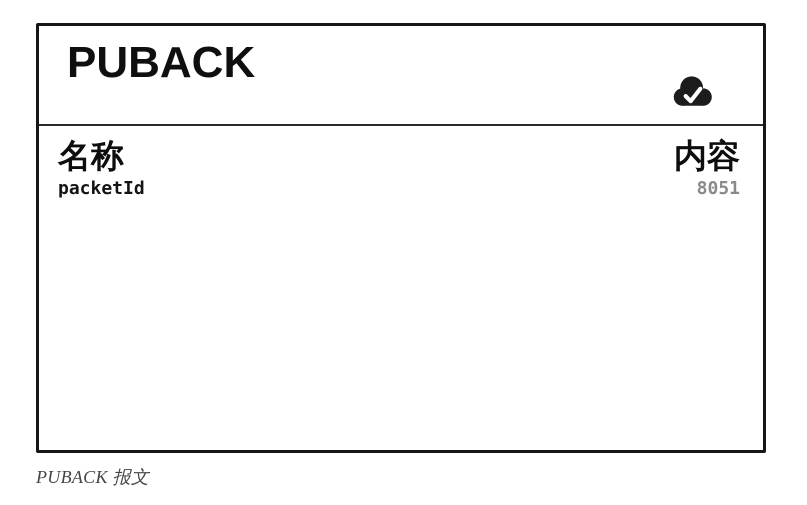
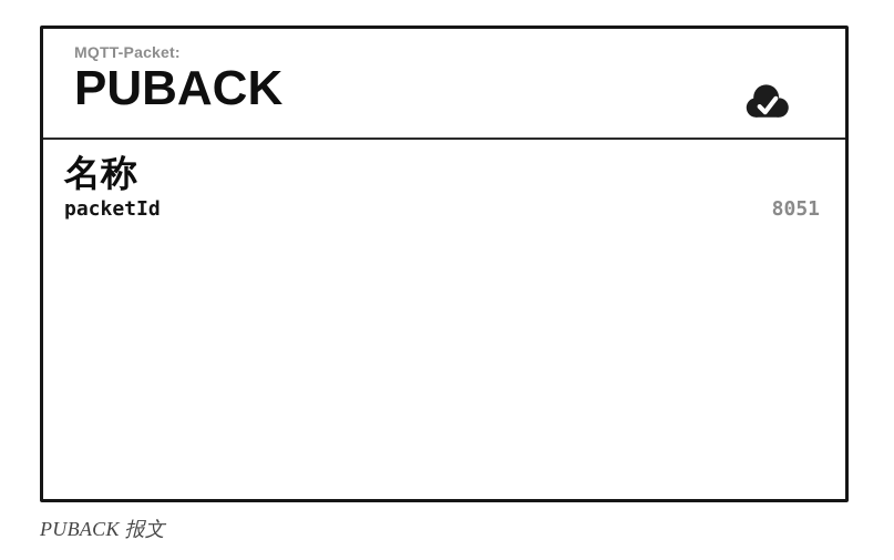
+ MQTT-Packet:
  PUBACK
  名称
- 内容
  packetId
  8051
  PUBACK 报文
